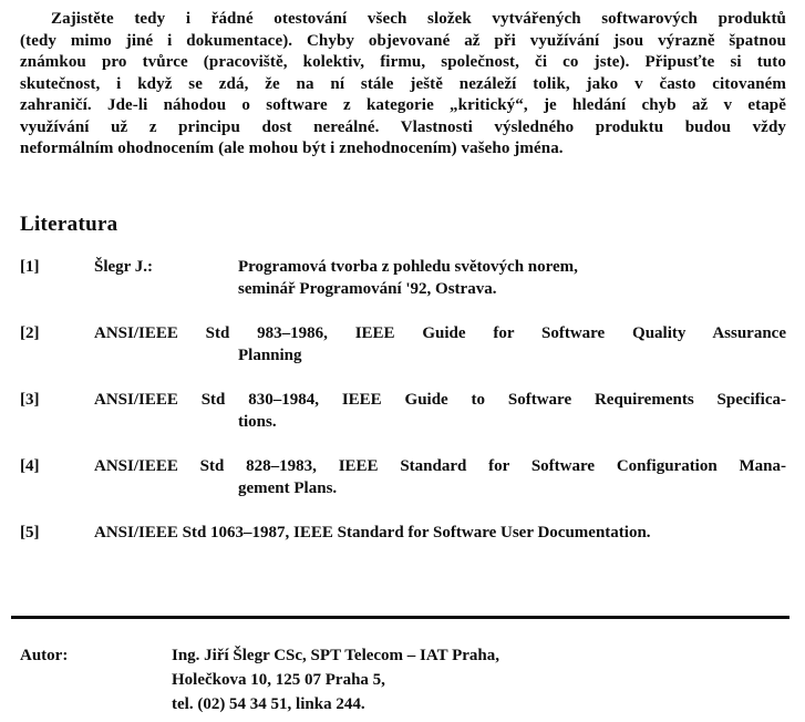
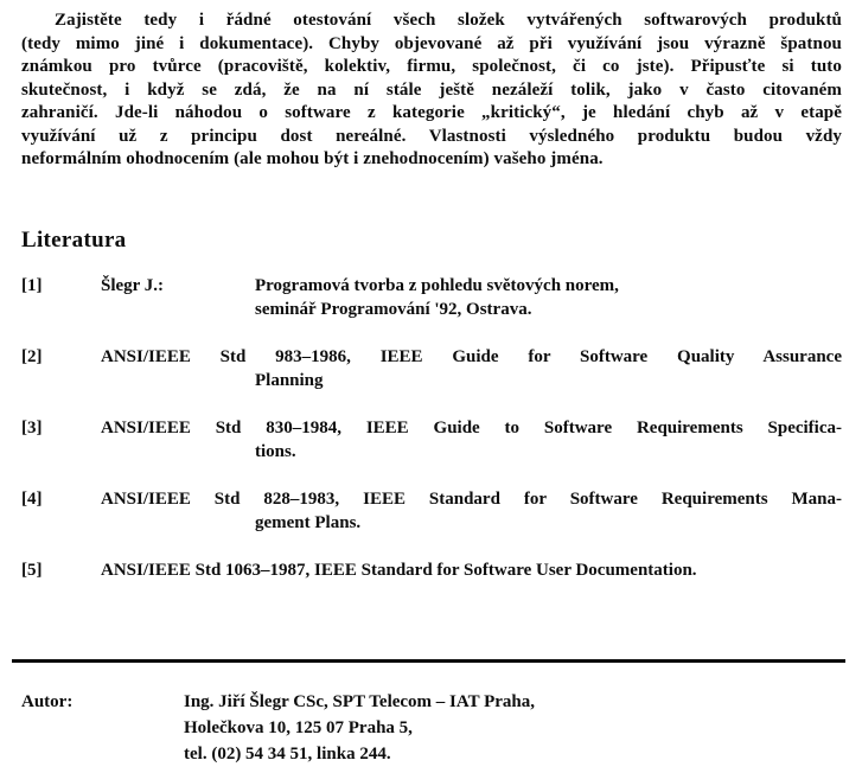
  Zajistěte tedy i řádné otestování všech složek vytvářených softwarových produktů
  (tedy mimo jiné i dokumentace). Chyby objevované až při využívání jsou výrazně špatnou
  známkou pro tvůrce (pracoviště, kolektiv, firmu, společnost, či co jste). Připusťte si tuto
  skutečnost, i když se zdá, že na ní stále ještě nezáleží tolik, jako v často citovaném
  zahraničí. Jde-li náhodou o software z kategorie „kritický“, je hledání chyb až v etapě
  využívání už z principu dost nereálné. Vlastnosti výsledného produktu budou vždy
  neformálním ohodnocením (ale mohou být i znehodnocením) vašeho jména.
  Literatura
  [1]
  Šlegr J.:
  Programová tvorba z pohledu světových norem,
  seminář Programování '92, Ostrava.
  [2]
  ANSI/IEEE Std 983–1986, IEEE Guide for Software Quality Assurance
  Planning
  [3]
  ANSI/IEEE Std 830–1984, IEEE Guide to Software Requirements Specifica-
  tions.
  [4]
- ANSI/IEEE Std 828–1983, IEEE Standard for Software Configuration Mana-
+ ANSI/IEEE Std 828–1983, IEEE Standard for Software Requirements Mana-
  gement Plans.
  [5]
  ANSI/IEEE Std 1063–1987, IEEE Standard for Software User Documentation.
  Autor:
  Ing. Jiří Šlegr CSc, SPT Telecom – IAT Praha,
  Holečkova 10, 125 07 Praha 5,
  tel. (02) 54 34 51, linka 244.
